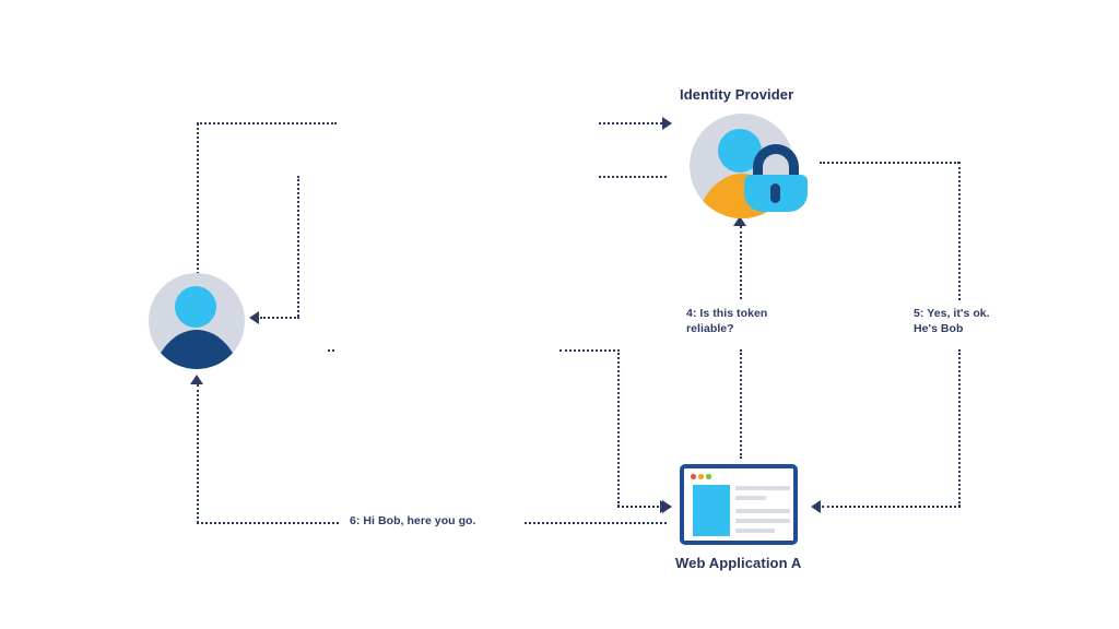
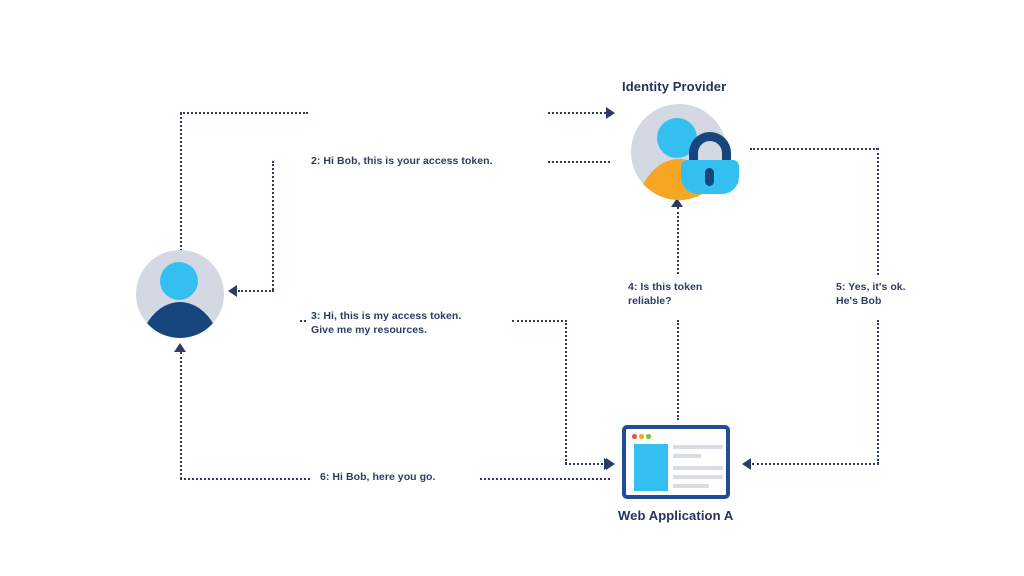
+ 2: Hi Bob, this is your access token.
+ 3: Hi, this is my access token.
+ Give me my resources.
  4: Is this token
  reliable?
  5: Yes, it's ok.
  He's Bob
  6: Hi Bob, here you go.
  Identity Provider
  Web Application A
